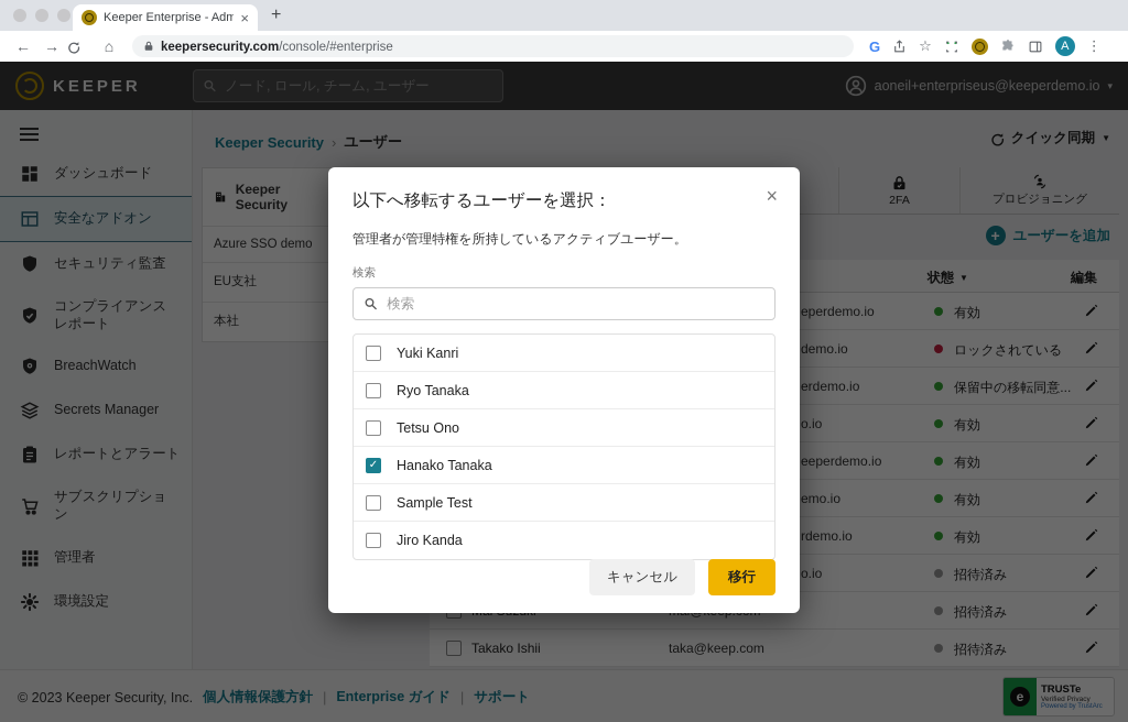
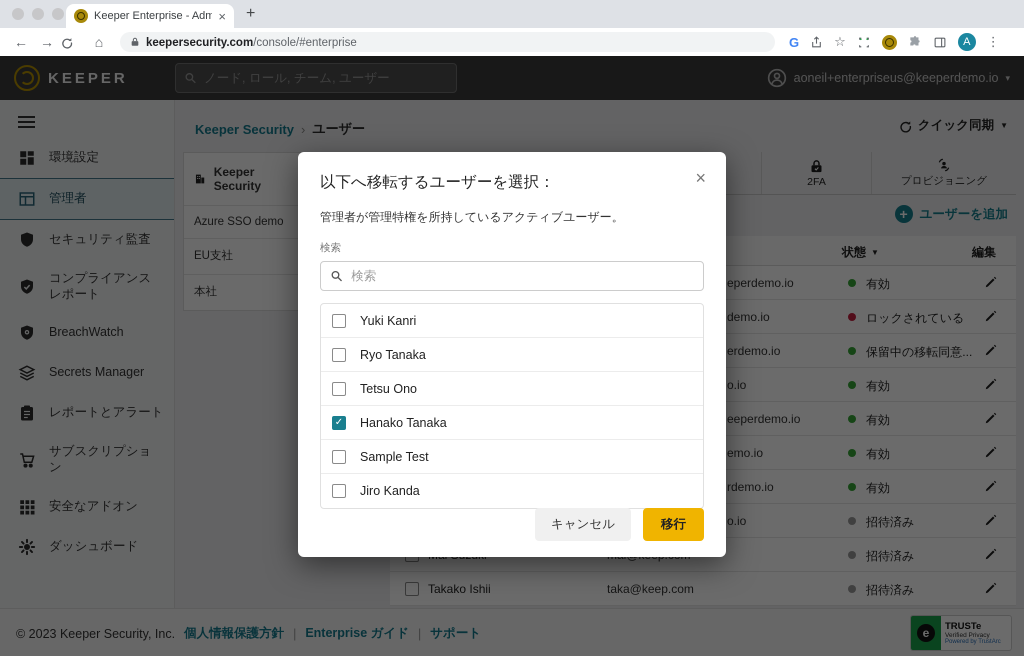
  Keeper Enterprise - Adm
  ×
  +
  ←
  →
  ⌂
  keepersecurity.com/console/#enterprise
  G
  ☆
  A
  ⋮
  KEEPER
  ノード, ロール, チーム, ユーザー
  aoneil+enterpriseus@keeperdemo.io
  ▾
- ダッシュボード
+ 環境設定
- 安全なアドオン
+ 管理者
  セキュリティ監査
  コンプライアンスレポート
  BreachWatch
  Secrets Manager
  レポートとアラート
  サブスクリプション
- 管理者
+ 安全なアドオン
- 環境設定
+ ダッシュボード
  Keeper Security
  ›
  ユーザー
  クイック同期
  ▼
  Keeper Security
  Azure SSO demo
  EU支社
  本社
  2FA
  プロビジョニング
  +
  ユーザーを追加
  状態
  ▼
  編集
  eperdemo.io
  有効
  demo.io
  ロックされている
  erdemo.io
  保留中の移転同意...
  o.io
  有効
  eeperdemo.io
  有効
  emo.io
  有効
  rdemo.io
  有効
  o.io
  招待済み
  招待済み
  Takako Ishii
  taka@keep.com
  招待済み
  © 2023 Keeper Security, Inc.
  個人情報保護方針
  |
  Enterprise ガイド
  |
  サポート
  e
  TRUSTe
  以下へ移転するユーザーを選択：
  ×
  管理者が管理特権を所持しているアクティブユーザー。
  検索
  検索
  Yuki Kanri
  Ryo Tanaka
  Tetsu Ono
  ✓
  Hanako Tanaka
  Sample Test
  Jiro Kanda
  キャンセル
  移行
